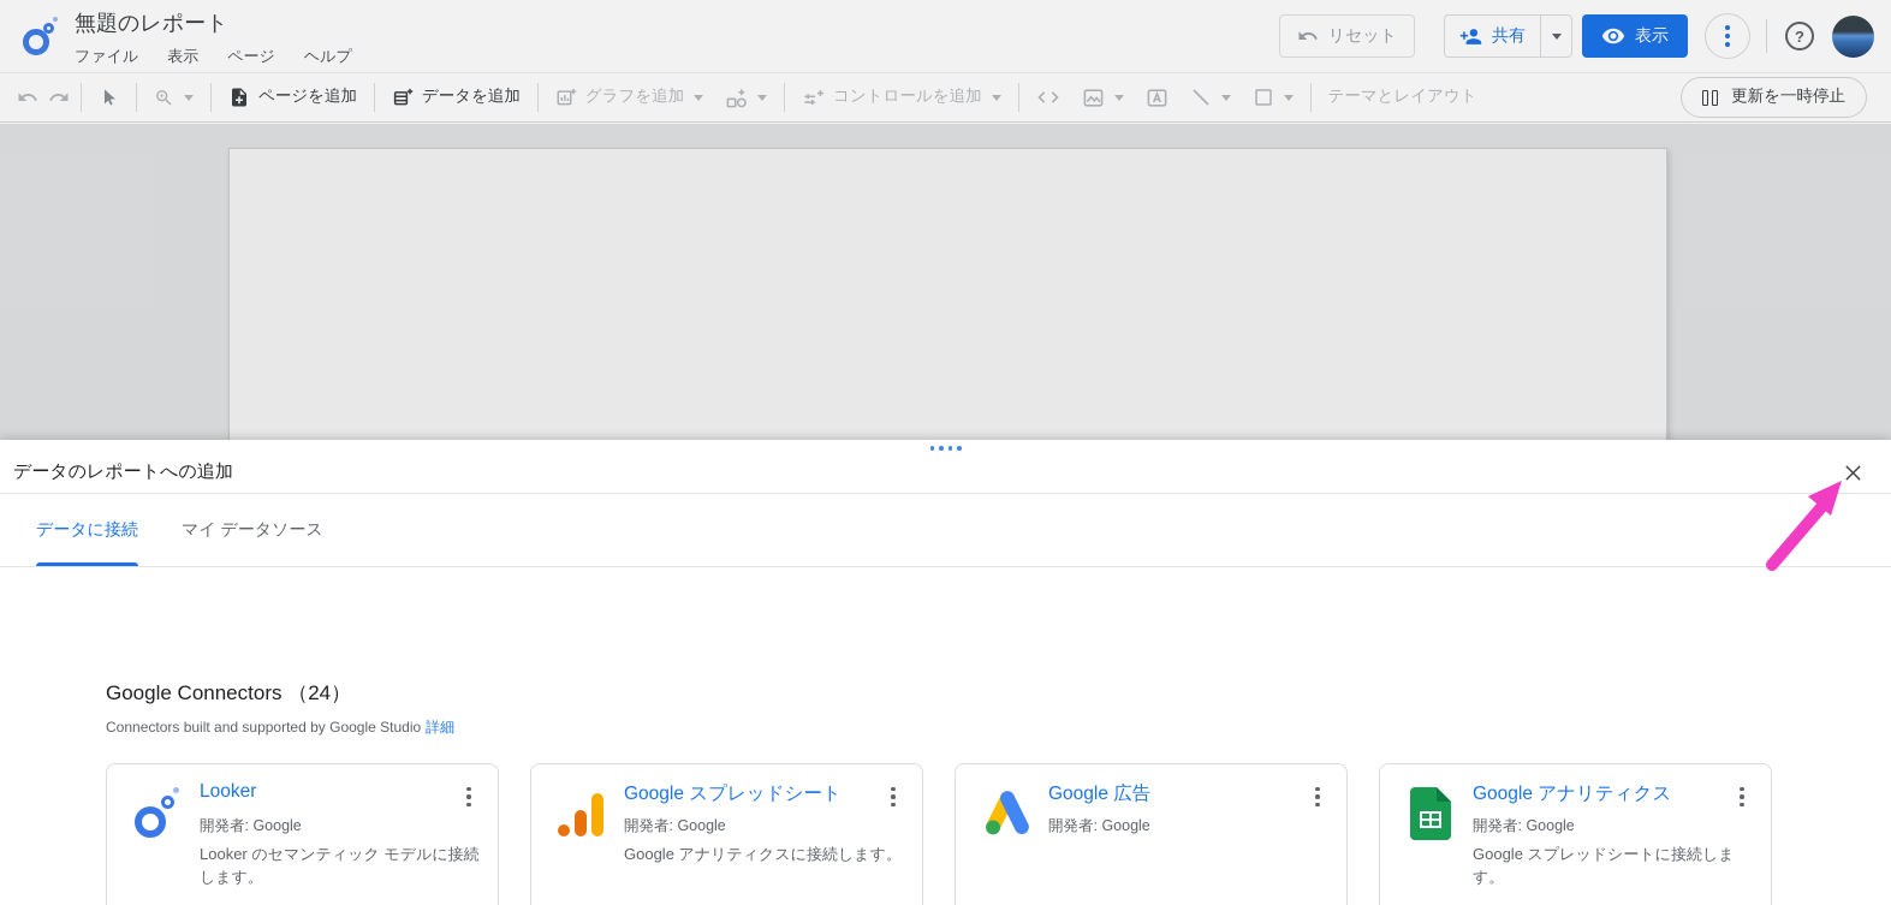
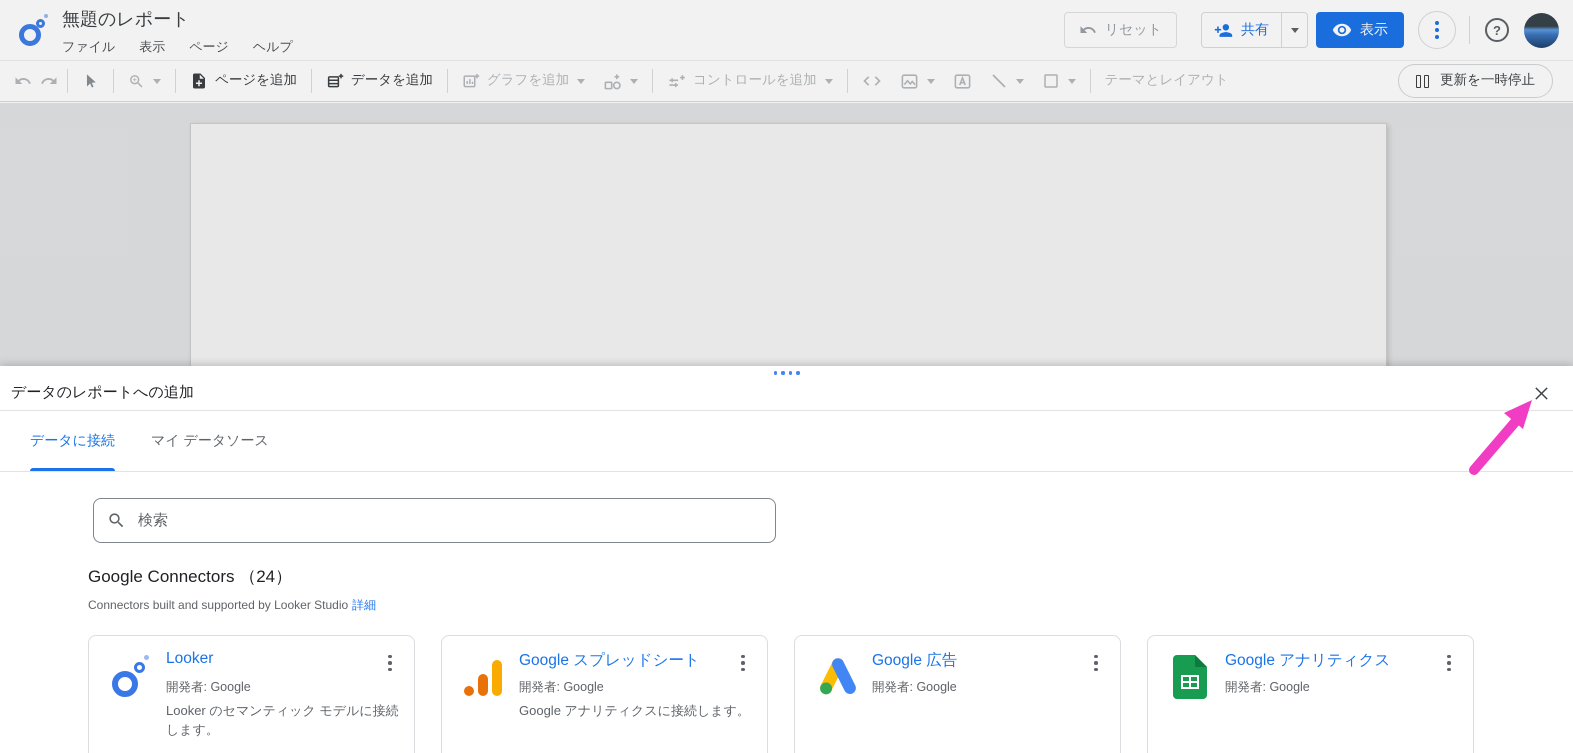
  無題のレポート
  ファイル
  表示
  ページ
  ヘルプ
  リセット
  共有
  表示
  ?
  ページを追加
  データを追加
  グラフを追加
  コントロールを追加
  テーマとレイアウト
  更新を一時停止
  データのレポートへの追加
  データに接続
  マイ データソース
+ 検索
  Google Connectors （24）
- Connectors built and supported by Google Studio 詳細
+ Connectors built and supported by Looker Studio 詳細
  Looker
  開発者: Google
  Looker のセマンティック モデルに接続します。
  Google スプレッドシート
  開発者: Google
  Google アナリティクスに接続します。
  Google 広告
  開発者: Google
  Google アナリティクス
  開発者: Google
- Google スプレッドシートに接続します。
